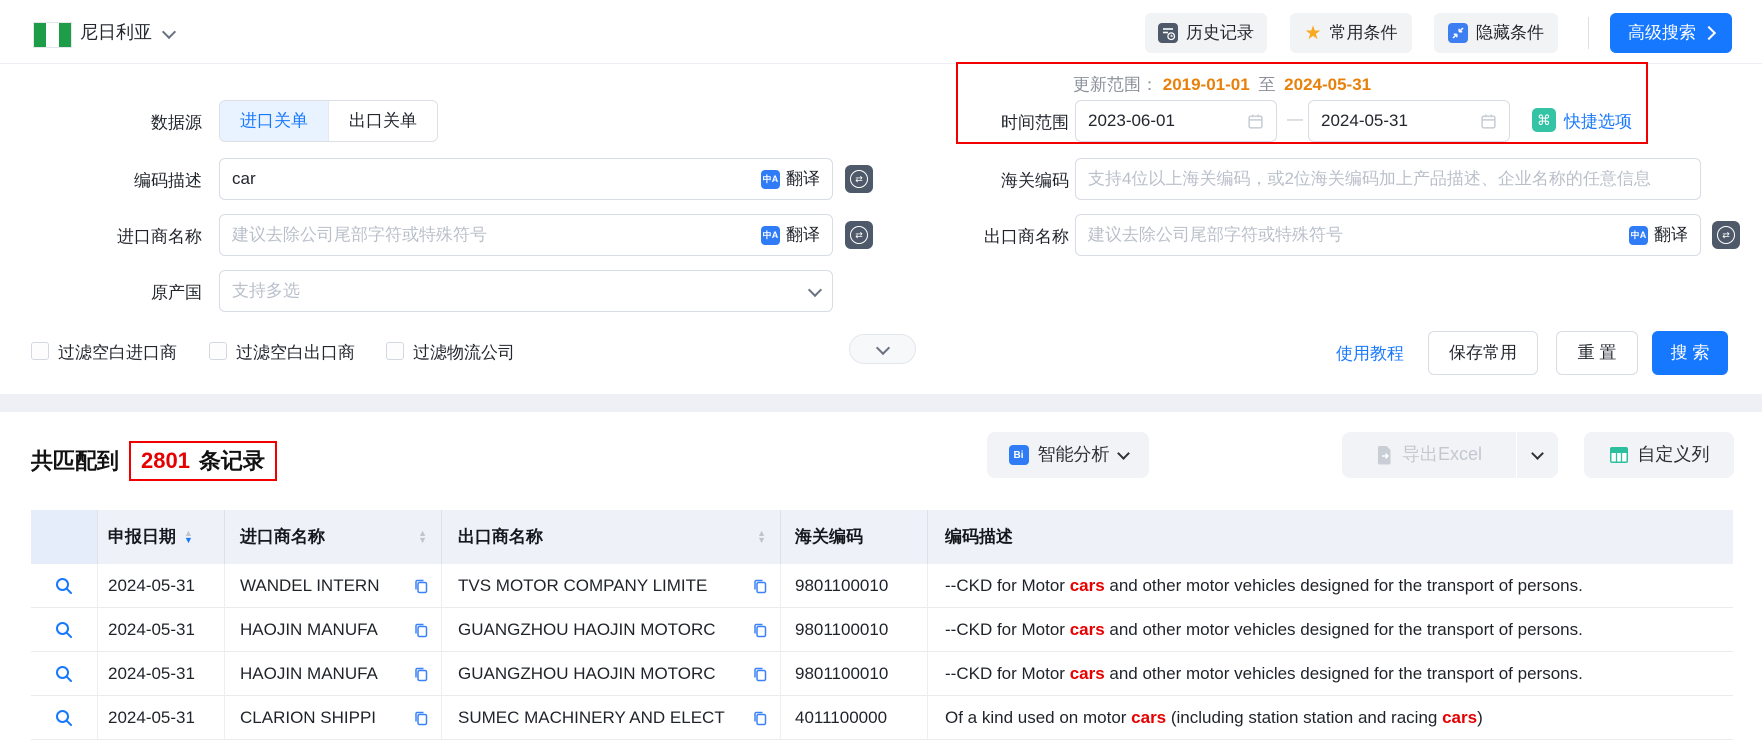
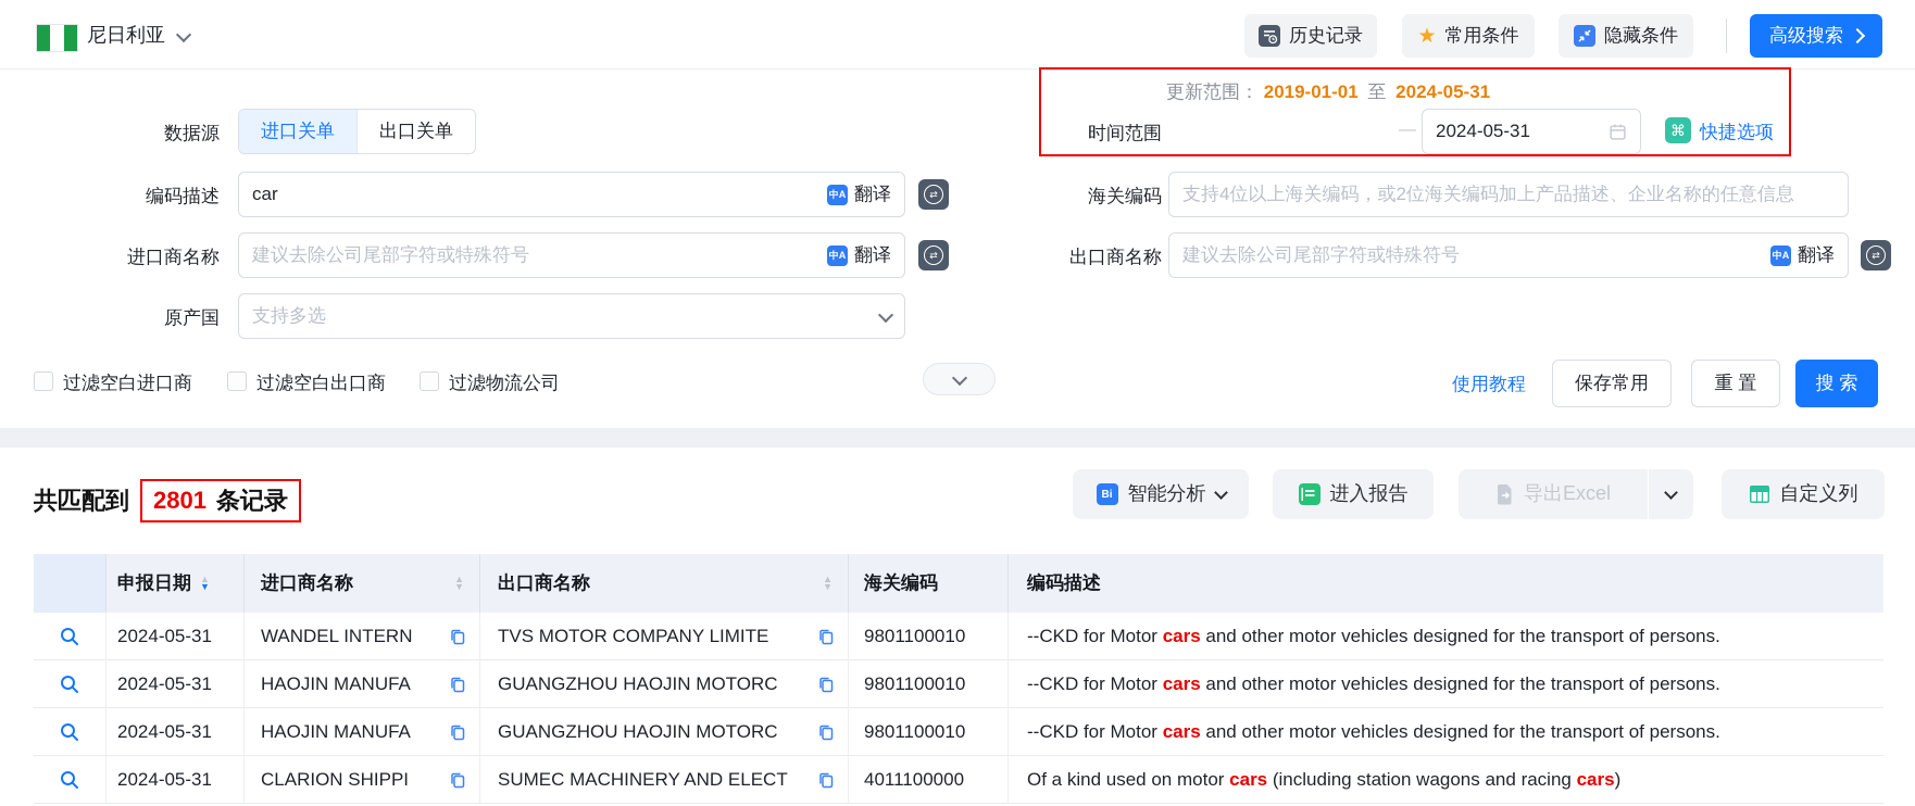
  尼日利亚
  历史记录
  ★
  常用条件
  隐藏条件
  高级搜索
  数据源
  进口关单
  出口关单
  编码描述
  car
  中A
  翻译
  ⇄
  进口商名称
  建议去除公司尾部字符或特殊符号
  中A
  翻译
  ⇄
  原产国
  支持多选
  更新范围： 2019-01-01 至 2024-05-31
  时间范围
- 2023-06-01
  —
  2024-05-31
  ⌘
  快捷选项
  海关编码
  支持4位以上海关编码，或2位海关编码加上产品描述、企业名称的任意信息
  出口商名称
  建议去除公司尾部字符或特殊符号
  中A
  翻译
  ⇄
  过滤空白进口商
  过滤空白出口商
  过滤物流公司
  使用教程
  保存常用
  重 置
  搜 索
  共匹配到
  2801
  条记录
  Bi
  智能分析
+ 进入报告
  导出Excel
  自定义列
  申报日期
  ▲
  ▼
  进口商名称
  ▲
  ▼
  出口商名称
  ▲
  ▼
  海关编码
  编码描述
  2024-05-31
  WANDEL INTERN
  TVS MOTOR COMPANY LIMITE
  9801100010
  --CKD for Motor
  cars
  and other motor vehicles designed for the transport of persons.
  2024-05-31
  HAOJIN MANUFA
  GUANGZHOU HAOJIN MOTORC
  9801100010
  --CKD for Motor
  cars
  and other motor vehicles designed for the transport of persons.
  2024-05-31
  HAOJIN MANUFA
  GUANGZHOU HAOJIN MOTORC
  9801100010
  --CKD for Motor
  cars
  and other motor vehicles designed for the transport of persons.
  2024-05-31
  CLARION SHIPPI
  SUMEC MACHINERY AND ELECT
  4011100000
  Of a kind used on motor
  cars
- (including station station and racing
+ (including station wagons and racing
  cars
  )
